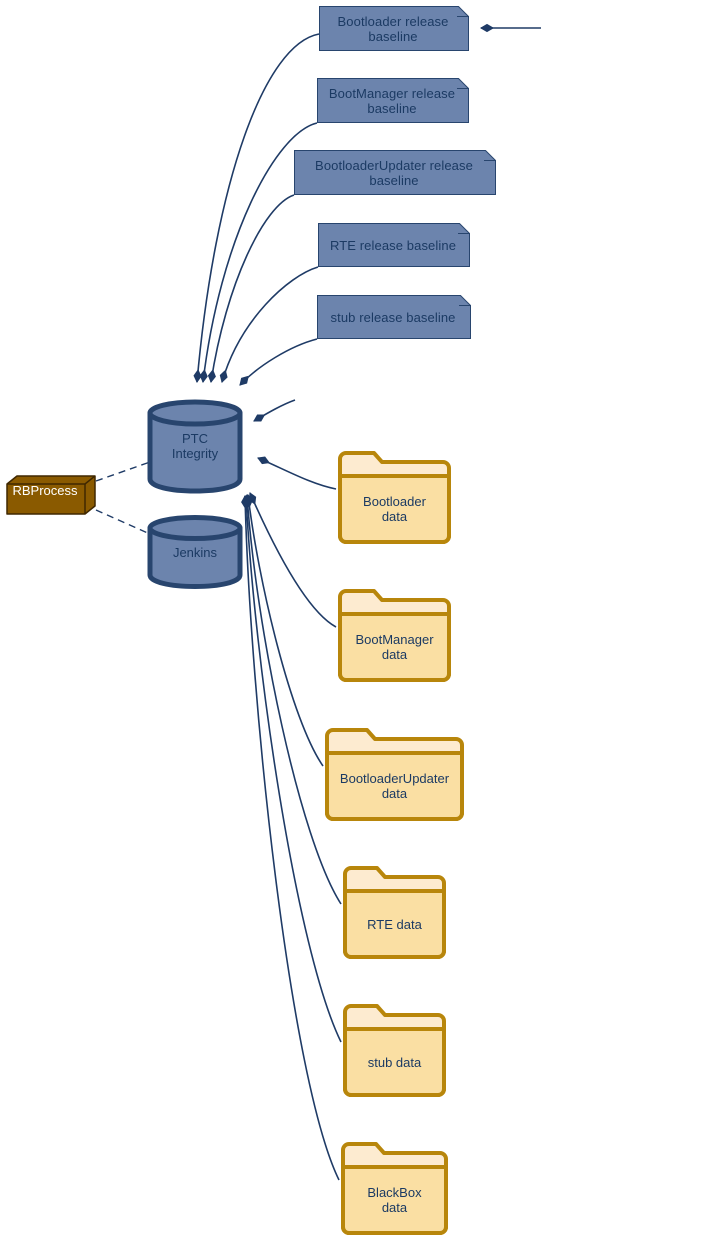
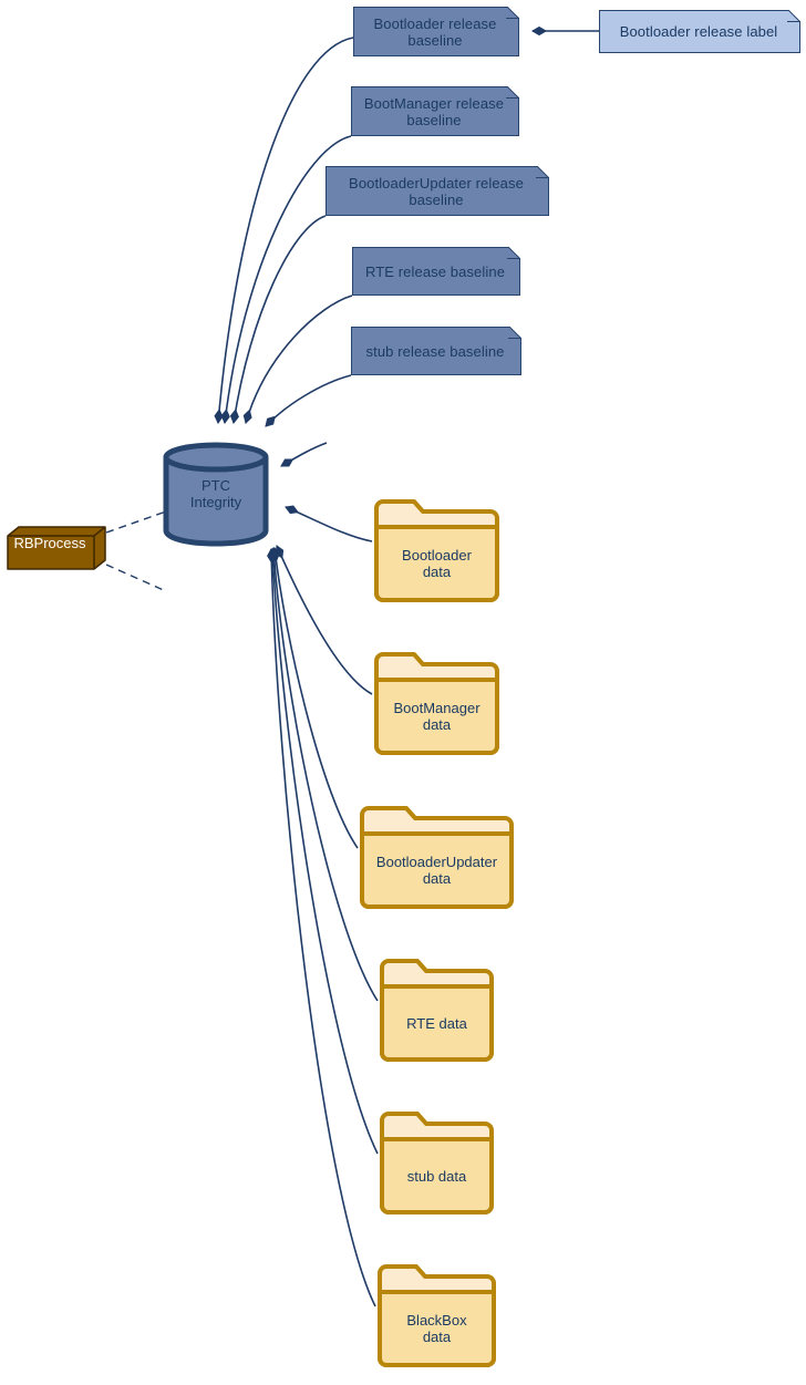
  Bootloader release
  baseline
+ Bootloader release label
  BootManager release
  baseline
  BootloaderUpdater release
  baseline
  RTE release baseline
  stub release baseline
  PTC
  Integrity
- Jenkins
  RBProcess
  Bootloader
  data
  BootManager
  data
  BootloaderUpdater
  data
  RTE data
  stub data
  BlackBox
  data
